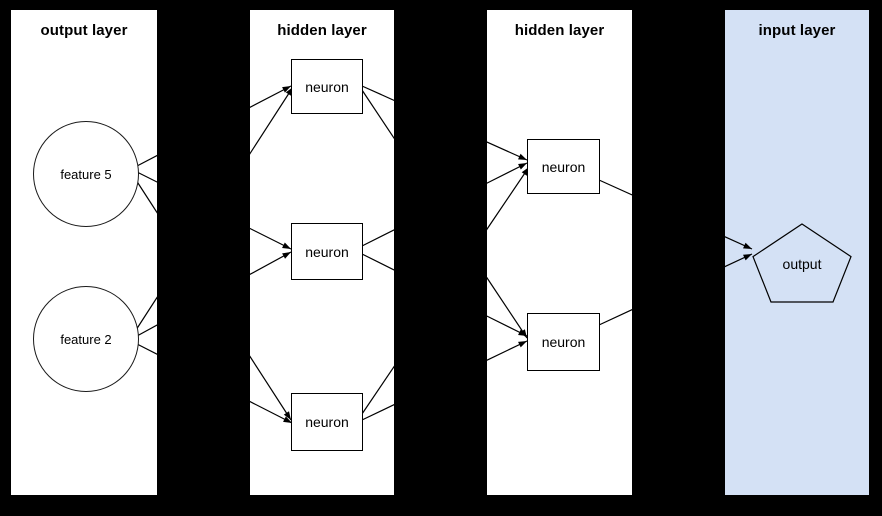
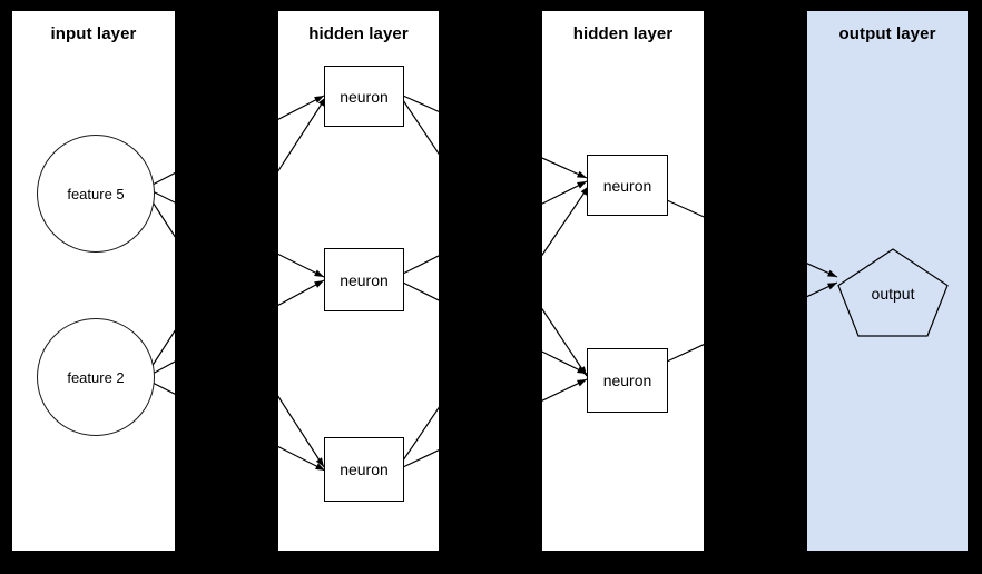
- output layer
+ input layer
  hidden layer
  hidden layer
- input layer
+ output layer
  feature 5
  feature 2
  neuron
  neuron
  neuron
  neuron
  neuron
  output
